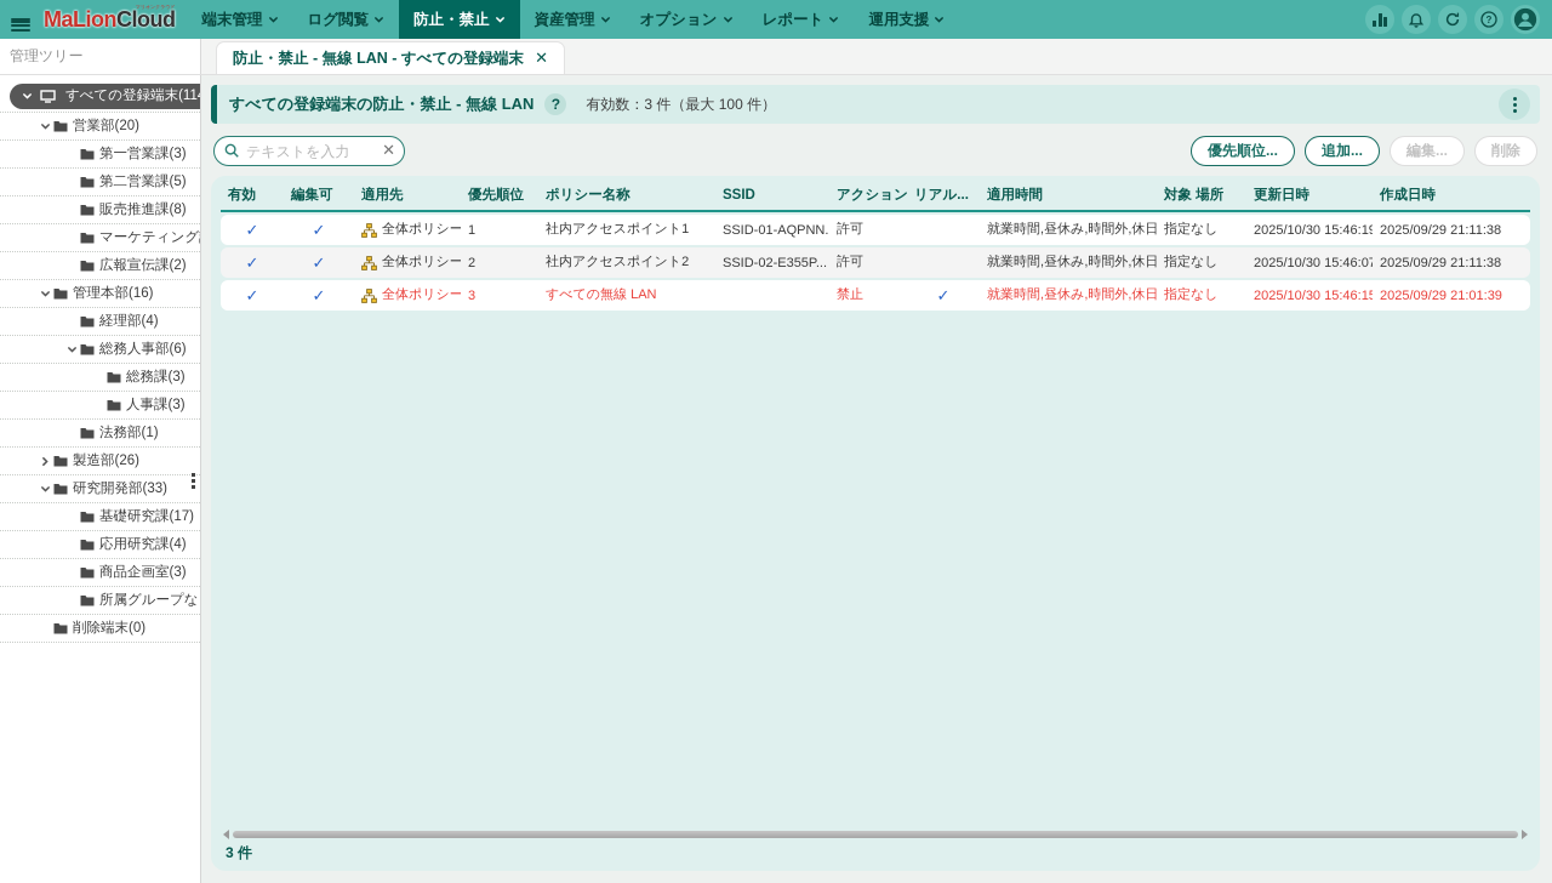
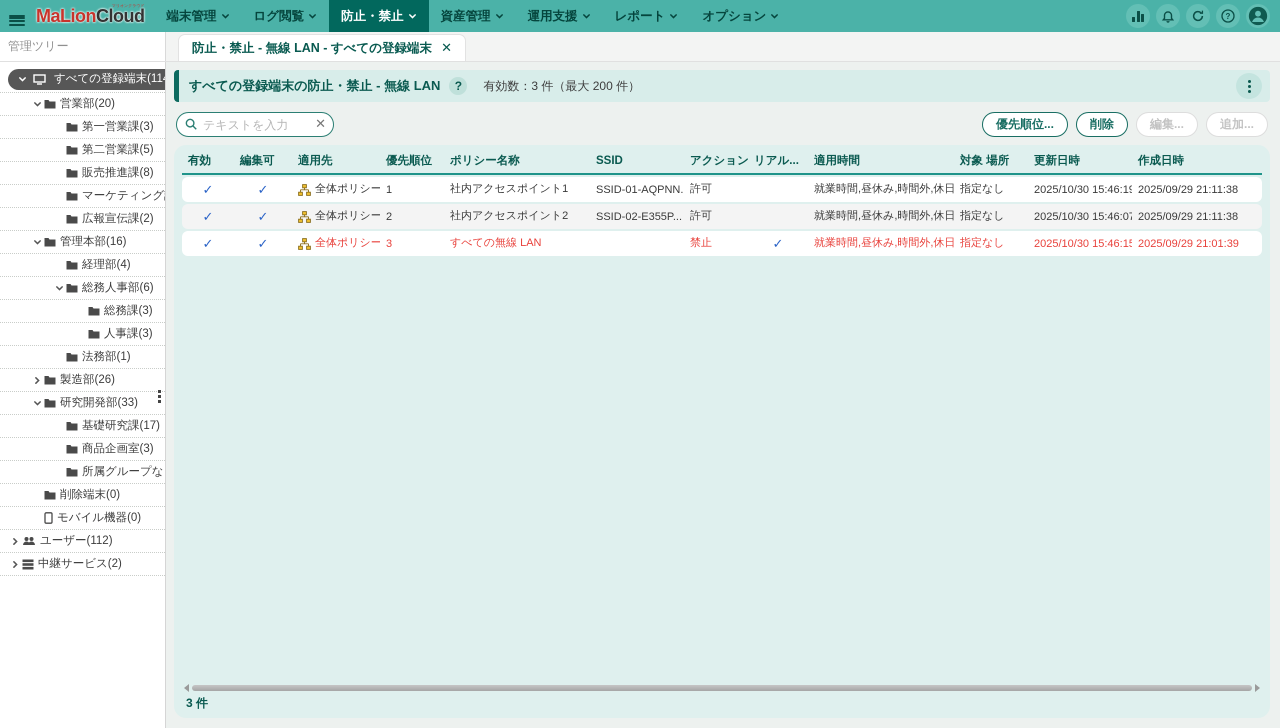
  MaLion
  Cloud
  端末管理
  ログ閲覧
  防止・禁止
  資産管理
- オプション
+ 運用支援
  レポート
- 運用支援
+ オプション
  ?
  管理ツリー
  防止・禁止 - 無線 LAN - すべての登録端末
  ✕
  すべての登録端末(11
  営業部(20)
  第一営業課(3)
  第二営業課(5)
  販売推進課(8)
  広報宣伝課(2)
  管理本部(16)
  経理部(4)
  総務人事部(6)
  総務課(3)
  人事課(3)
  法務部(1)
  製造部(26)
  研究開発部(33)
  基礎研究課(17)
- 応用研究課(4)
  商品企画室(3)
  削除端末(0)
+ モバイル機器(0)
+ ユーザー(112)
+ 中継サービス(2)
  すべての登録端末の防止・禁止 - 無線 LAN
  ?
- 有効数：3 件（最大 100 件）
+ 有効数：3 件（最大 200 件）
  テキストを入力
  ✕
  優先順位...
- 追加...
+ 削除
  編集...
- 削除
+ 追加...
  有効
  編集可
  適用先
  優先順位
  ポリシー名称
  SSID
  アクション
  リアル...
  適用時間
  対象 場所
  更新日時
  作成日時
  ✓
  ✓
  全体ポリシー
  1
  社内アクセスポイント1
  SSID-01-AQPNN.
  許可
  就業時間,昼休み,時間外,休日
  指定なし
  2025/10/30 15:46:19
  2025/09/29 21:11:38
  ✓
  ✓
  全体ポリシー
  2
  社内アクセスポイント2
  SSID-02-E355P...
  許可
  就業時間,昼休み,時間外,休日
  指定なし
  2025/10/30 15:46:07
  2025/09/29 21:11:38
  ✓
  ✓
  全体ポリシー
  3
  すべての無線 LAN
  禁止
  ✓
  就業時間,昼休み,時間外,休日
  指定なし
  2025/10/30 15:46:15
  2025/09/29 21:01:39
  3 件
